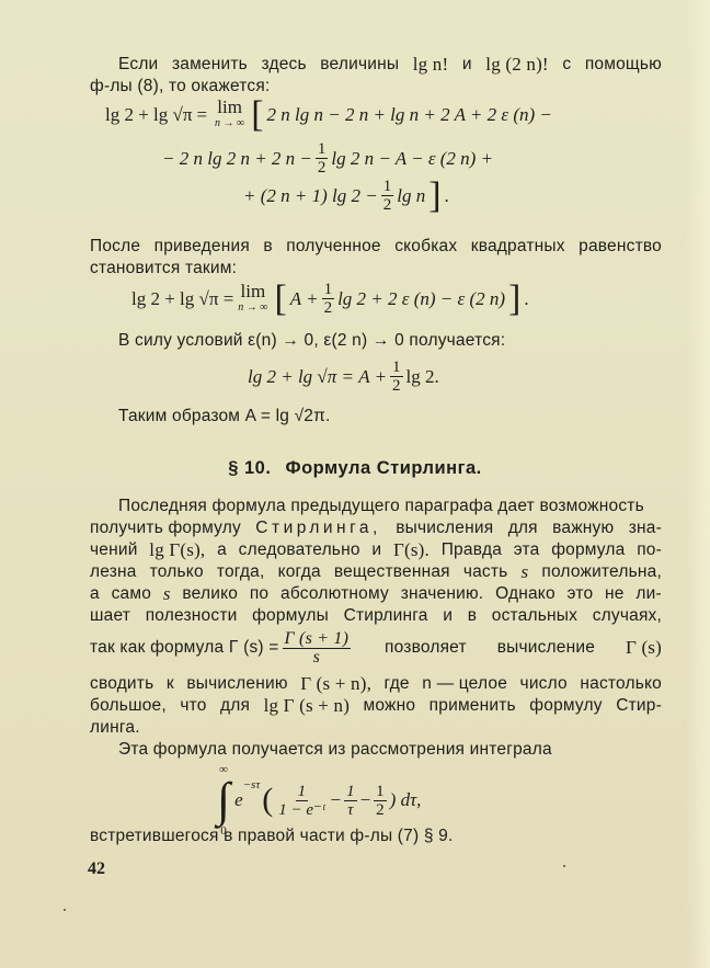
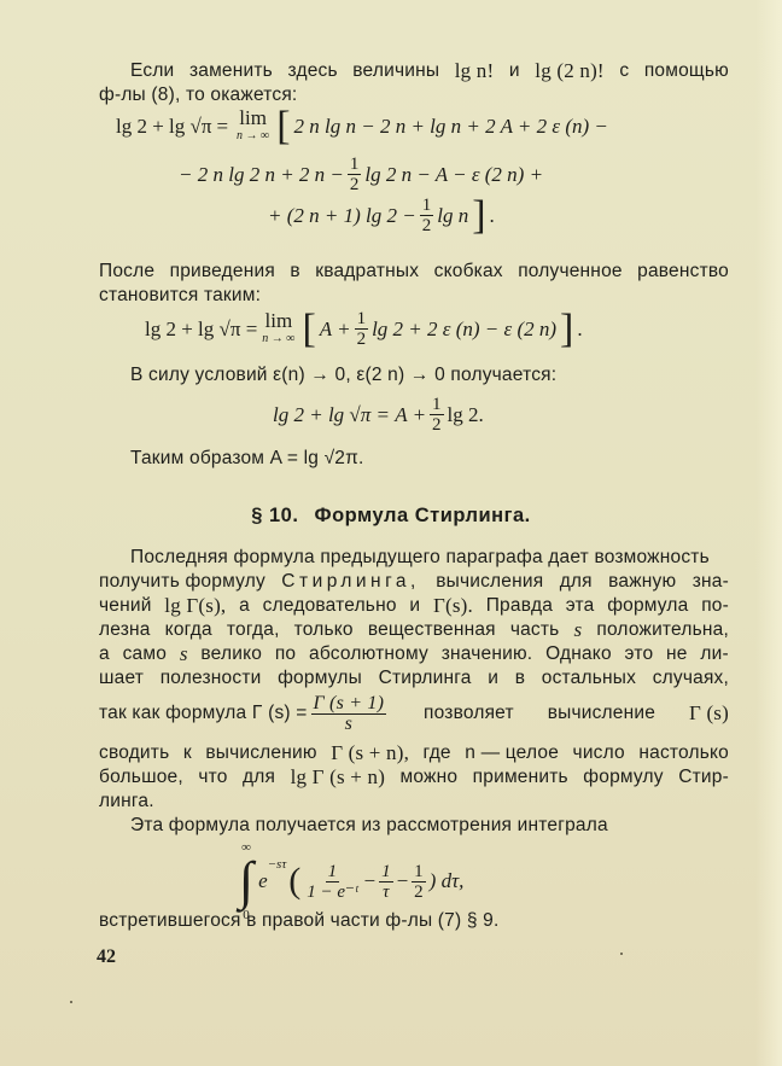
  Если
  заменить
  здесь
  величины
  lg n!
  и
  lg (2 n)!
  с
  помощью
  ф-лы (8), то окажется:
  lg 2 + lg √π
  =
  lim
  n → ∞
  [
  2 n lg n − 2 n + lg n + 2 A + 2 ε (n) −
  − 2 n lg 2 n + 2 n −
  1
  2
  lg 2 n − A − ε (2 n) +
  + (2 n + 1) lg 2 −
  1
  2
  lg n
  ]
  .
  После
  приведения
  в
- полученное
+ квадратных
  скобках
- квадратных
+ полученное
  равенство
  становится таким:
  lg 2 + lg √π =
  lim
  n → ∞
  [
  A +
  1
  2
  lg 2 + 2 ε (n) − ε (2 n)
  ]
  .
  В силу условий ε(n) → 0, ε(2 n) → 0 получается:
  lg 2 + lg √π = A +
  1
  2
  lg 2.
  Таким образом A = lg √2π.
  § 10. Формула Стирлинга.
  Последняя формула предыдущего параграфа дает возможность
  получить формулу
  Стирлинга,
  вычисления
  для
  важную
  зна-
  чений
  lg Γ(s),
  а
  следовательно
  и
  Γ(s).
  Правда
  эта
  формула
  по-
  лезна
- только
+ когда
  тогда,
- когда
+ только
  вещественная
  часть
  s
  положительна,
  а
  само
  s
  велико
  по
  абсолютному
  значению.
  Однако
  это
  не
  ли-
  шает
  полезности
  формулы
  Стирлинга
  и
  в
  остальных
  случаях,
  так как формула Γ (s) =
  Γ (s + 1)
  s
  позволяет
  вычисление
  Γ (s)
  сводить
  к
  вычислению
  Γ (s + n),
  где
  n — целое
  число
  настолько
  большое,
  что
  для
  lg Γ (s + n)
  можно
  применить
  формулу
  Стир-
  линга.
  Эта формула получается из рассмотрения интеграла
  ∞
  ∫
  0
  e
  −sτ
  (
  1
  1 − e⁻ᵗ
  −
  1
  τ
  −
  1
  2
  ) dτ,
  встретившегося в правой части ф-лы (7) § 9.
  42
